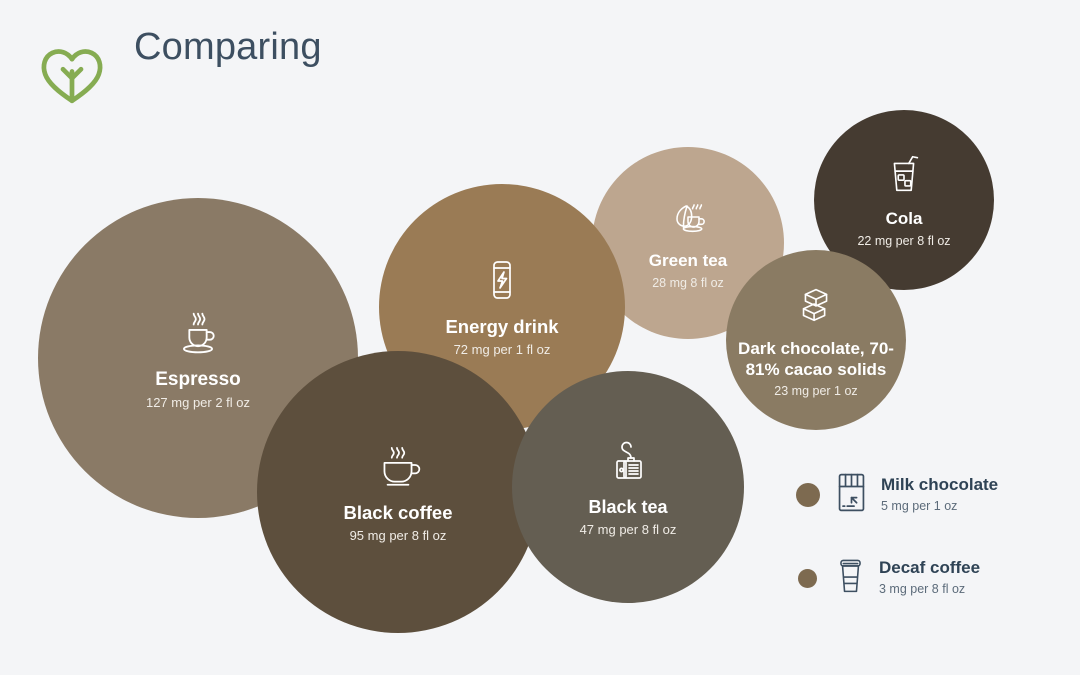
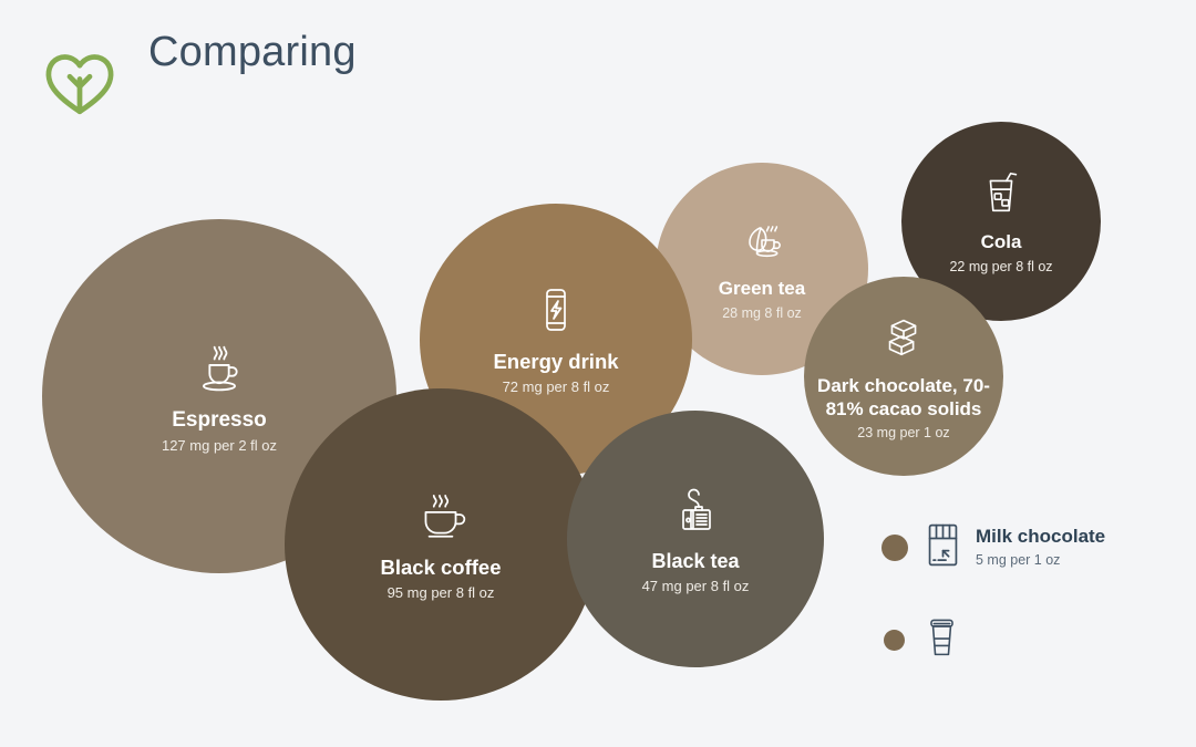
  Comparing
  Green tea
  28 mg 8 fl oz
  Cola
  22 mg per 8 fl oz
  Dark chocolate, 70-81% cacao solids
  23 mg per 1 oz
  Espresso
  127 mg per 2 fl oz
  Energy drink
- 72 mg per 1 fl oz
+ 72 mg per 8 fl oz
  Black coffee
  95 mg per 8 fl oz
  Black tea
  47 mg per 8 fl oz
  Milk chocolate
  5 mg per 1 oz
- Decaf coffee
- 3 mg per 8 fl oz
